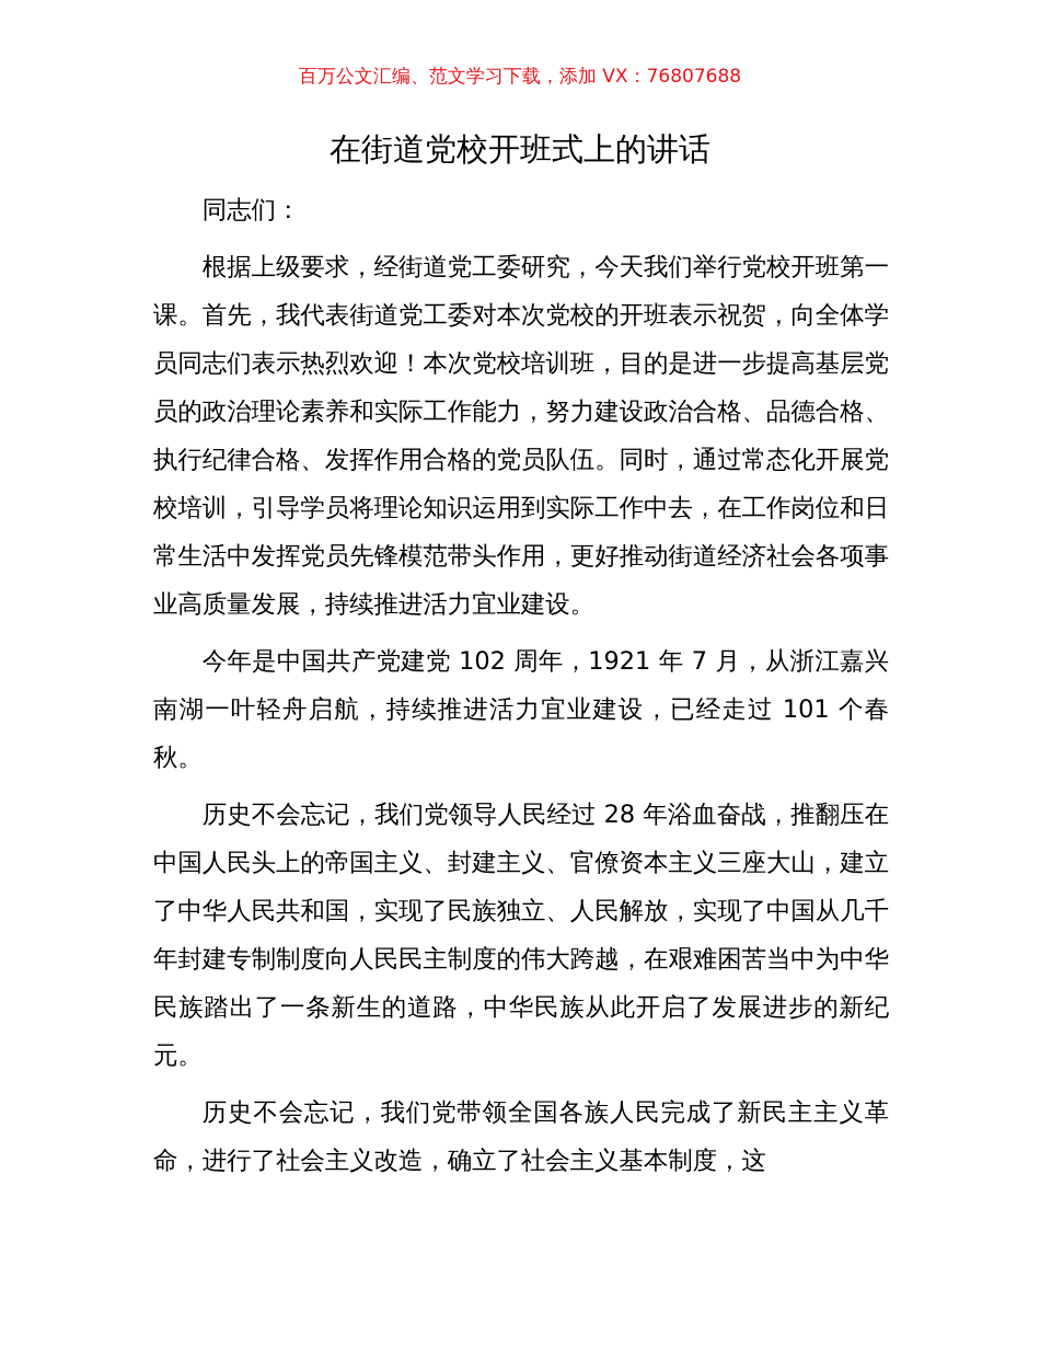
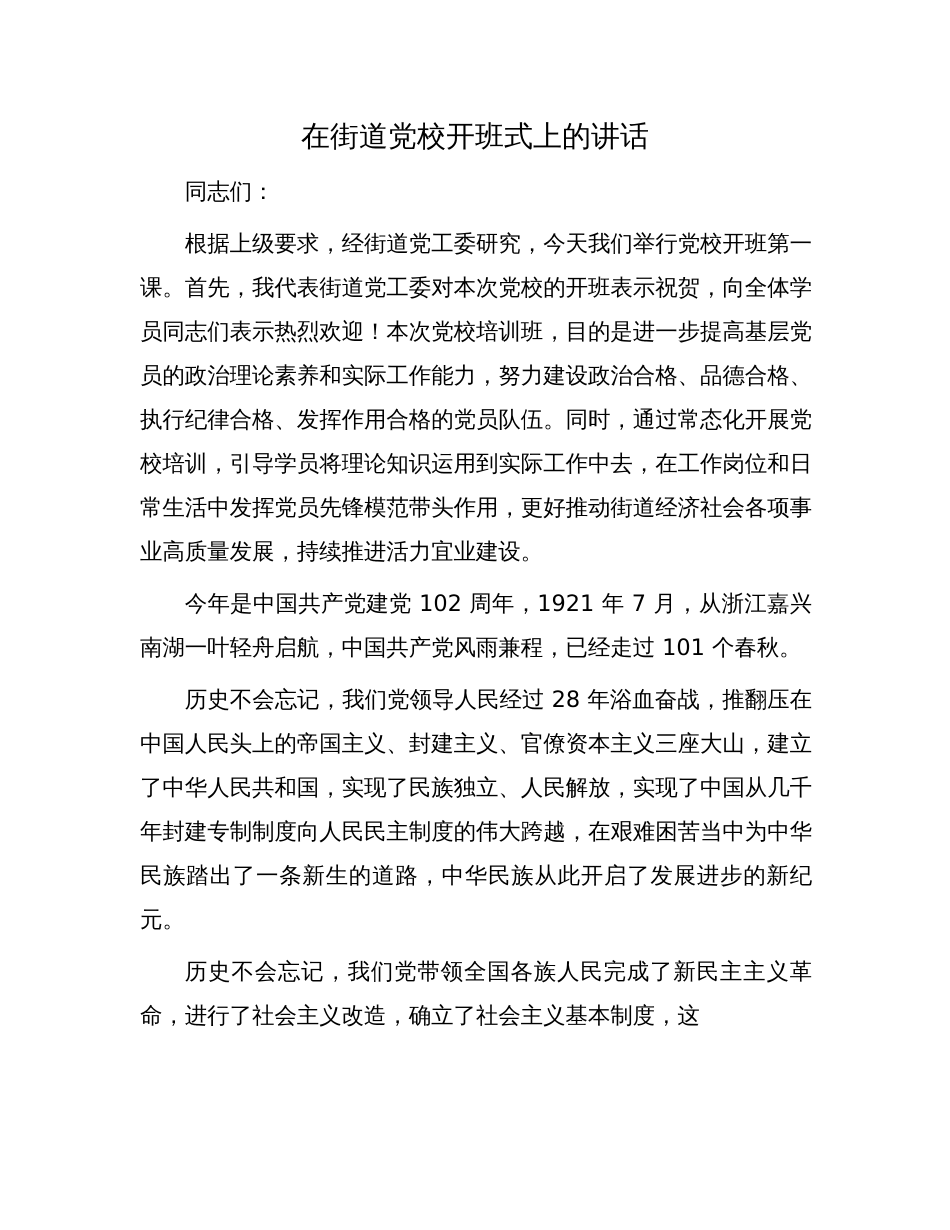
- 百万公文汇编、范文学习下载，添加 VX：76807688
  在街道党校开班式上的讲话
  同志们：
  根据上级要求，经街道党工委研究，今天我们举行党校开班第一课。首先，我代表街道党工委对本次党校的开班表示祝贺，向全体学员同志们表示热烈欢迎！本次党校培训班，目的是进一步提高基层党员的政治理论素养和实际工作能力，努力建设政治合格、品德合格、执行纪律合格、发挥作用合格的党员队伍。同时，通过常态化开展党校培训，引导学员将理论知识运用到实际工作中去，在工作岗位和日常生活中发挥党员先锋模范带头作用，更好推动街道经济社会各项事业高质量发展，持续推进活力宜业建设。
- 今年是中国共产党建党 102 周年，1921 年 7 月，从浙江嘉兴南湖一叶轻舟启航，持续推进活力宜业建设，已经走过 101 个春秋。
+ 今年是中国共产党建党 102 周年，1921 年 7 月，从浙江嘉兴南湖一叶轻舟启航，中国共产党风雨兼程，已经走过 101 个春秋。
  历史不会忘记，我们党领导人民经过 28 年浴血奋战，推翻压在中国人民头上的帝国主义、封建主义、官僚资本主义三座大山，建立了中华人民共和国，实现了民族独立、人民解放，实现了中国从几千年封建专制制度向人民民主制度的伟大跨越，在艰难困苦当中为中华民族踏出了一条新生的道路，中华民族从此开启了发展进步的新纪元。
  历史不会忘记，我们党带领全国各族人民完成了新民主主义革命，进行了社会主义改造，确立了社会主义基本制度，这
